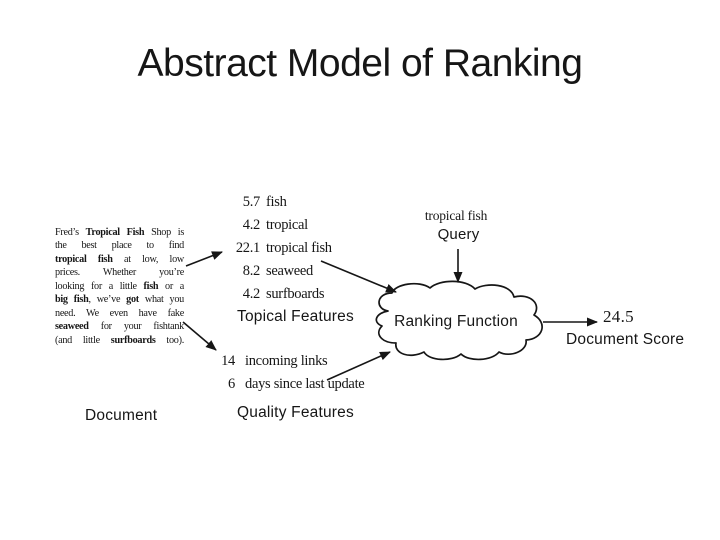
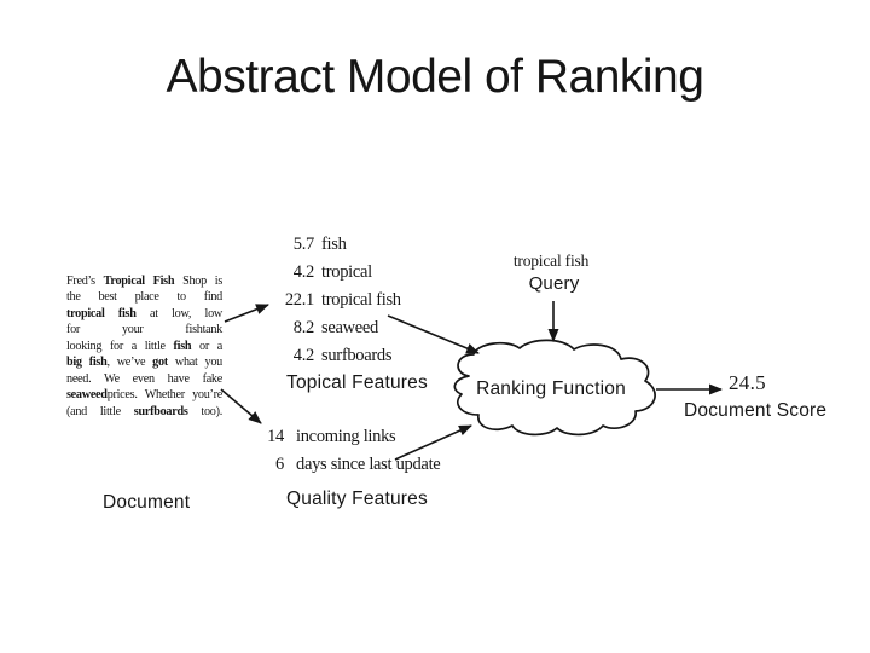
  Abstract Model of Ranking
  Fred’s Tropical Fish Shop is
  the best place to find
  tropical fish at low, low
- prices. Whether you’re
+ for your fishtank
  looking for a little fish or a
  big fish, we’ve got what you
  need. We even have fake
- seaweed for your fishtank
+ seaweedprices. Whether you’re
  (and little surfboards too).
  5.7
  fish
  4.2
  tropical
  22.1
  tropical fish
  8.2
  seaweed
  4.2
  surfboards
  Topical Features
  14
  incoming links
  6
  days since last update
  Quality Features
  Document
  tropical fish
  Query
  Ranking Function
  24.5
  Document Score
